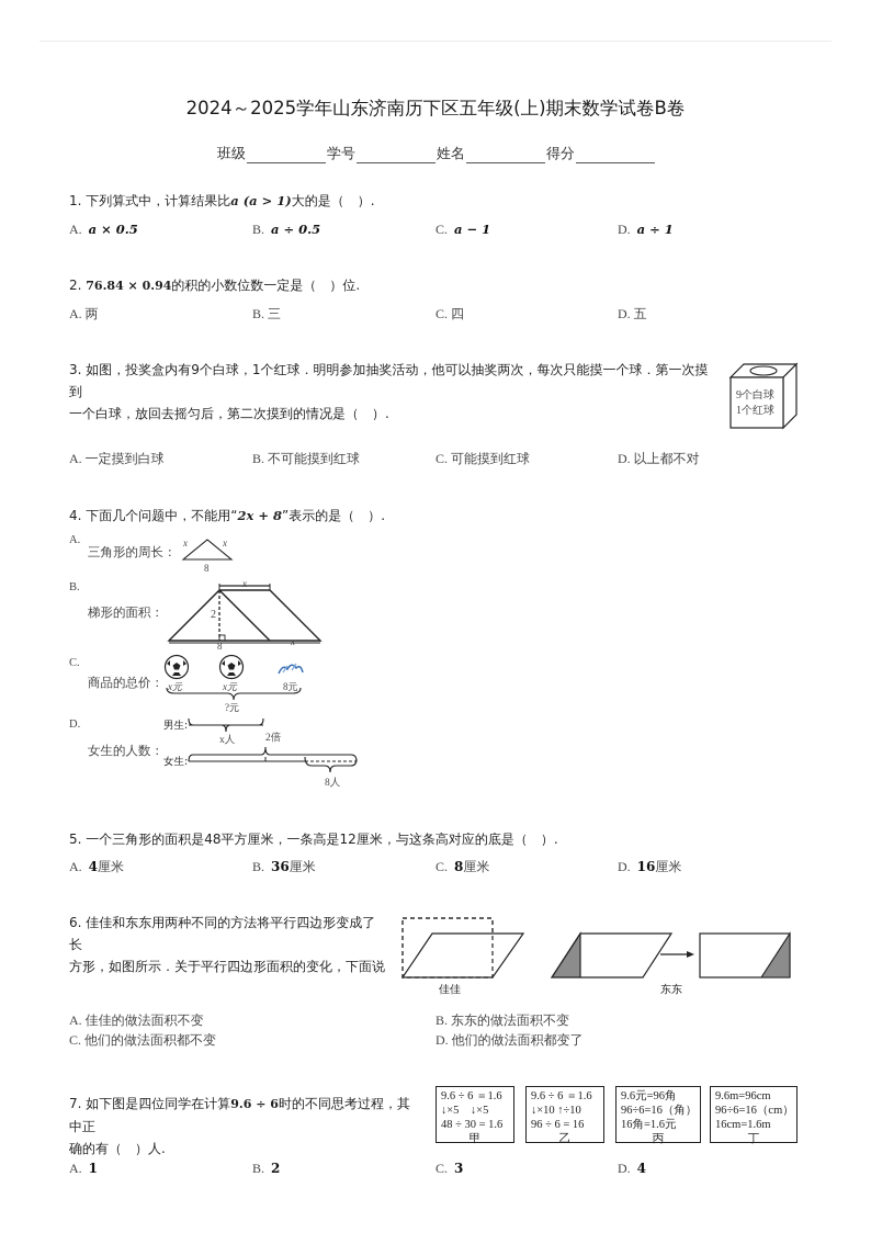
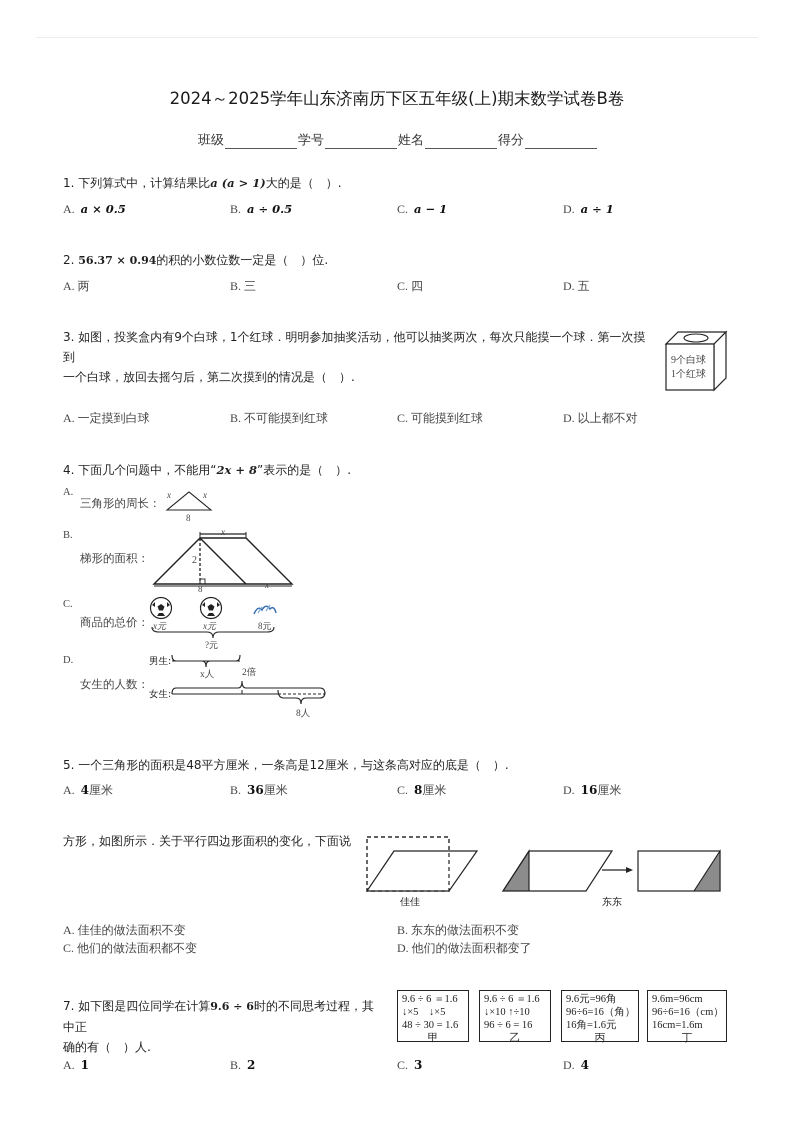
  2024～2025学年山东济南历下区五年级(上)期末数学试卷B卷
  班级
  学号
  姓名
  得分
  1. 下列算式中，计算结果比a (a > 1)大的是（ ）.
  A. a × 0.5
  B. a ÷ 0.5
  C. a − 1
  D. a ÷ 1
- 2. 76.84 × 0.94的积的小数位数一定是（ ）位.
+ 2. 56.37 × 0.94的积的小数位数一定是（ ）位.
  A. 两
  B. 三
  C. 四
  D. 五
  3. 如图，投奖盒内有9个白球，1个红球．明明参加抽奖活动，他可以抽奖两次，每次只能摸一个球．第一次摸到
  一个白球，放回去摇匀后，第二次摸到的情况是（ ）.
  9个白球
  1个红球
  A. 一定摸到白球
  B. 不可能摸到红球
  C. 可能摸到红球
  D. 以上都不对
  4. 下面几个问题中，不能用“2x + 8”表示的是（ ）.
  A.
  三角形的周长：
  x
  x
  8
  B.
  梯形的面积：
  x
  2
  8
  x
  C.
  商品的总价：
  x元
  x元
  8元
  ?元
  D.
  女生的人数：
  男生:
  女生:
  x人
  2倍
  8人
  5. 一个三角形的面积是48平方厘米，一条高是12厘米，与这条高对应的底是（ ）.
  A. 4厘米
  B. 36厘米
  C. 8厘米
  D. 16厘米
- 6. 佳佳和东东用两种不同的方法将平行四边形变成了长
  方形，如图所示．关于平行四边形面积的变化，下面说
  佳佳
  东东
  A. 佳佳的做法面积不变
  B. 东东的做法面积不变
  C. 他们的做法面积都不变
  D. 他们的做法面积都变了
  7. 如下图是四位同学在计算9.6 ÷ 6时的不同思考过程，其中正
  确的有（ ）人.
  9.6 ÷ 6 ＝1.6
  ↓×5 ↓×5
  48 ÷ 30 = 1.6
  甲
  9.6 ÷ 6 ＝1.6
  ↓×10 ↑÷10
  96 ÷ 6 = 16
  乙
  9.6元=96角
  96÷6=16（角）
  16角=1.6元
  丙
  9.6m=96cm
  96÷6=16（cm）
  16cm=1.6m
  丁
  A. 1
  B. 2
  C. 3
  D. 4
